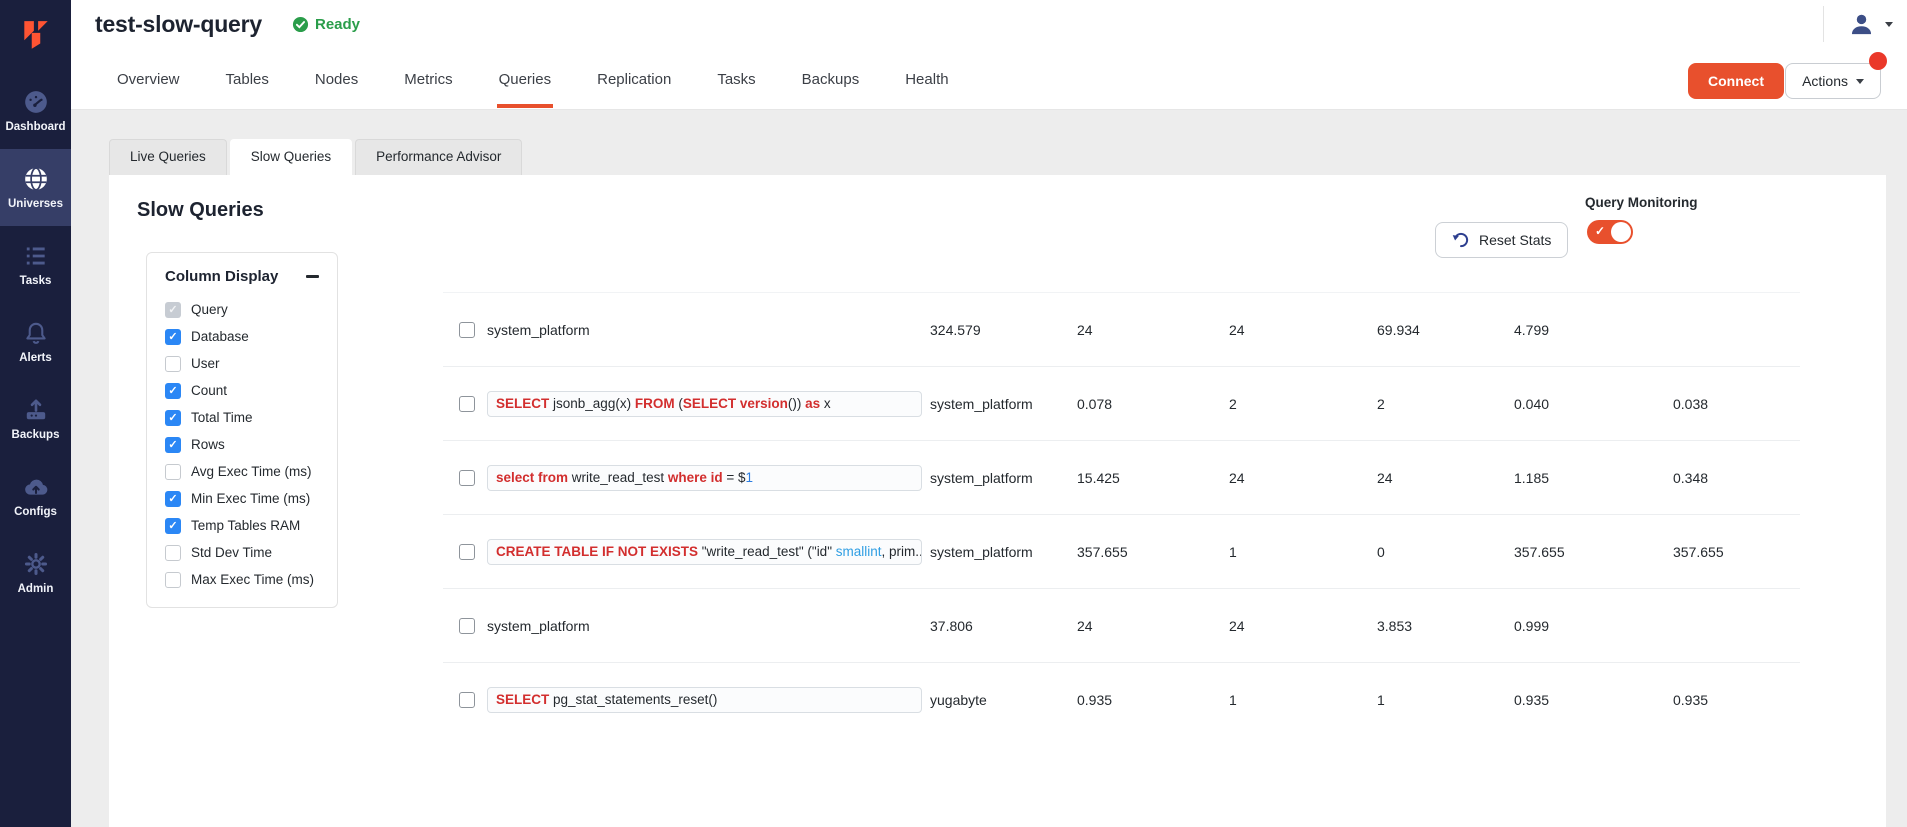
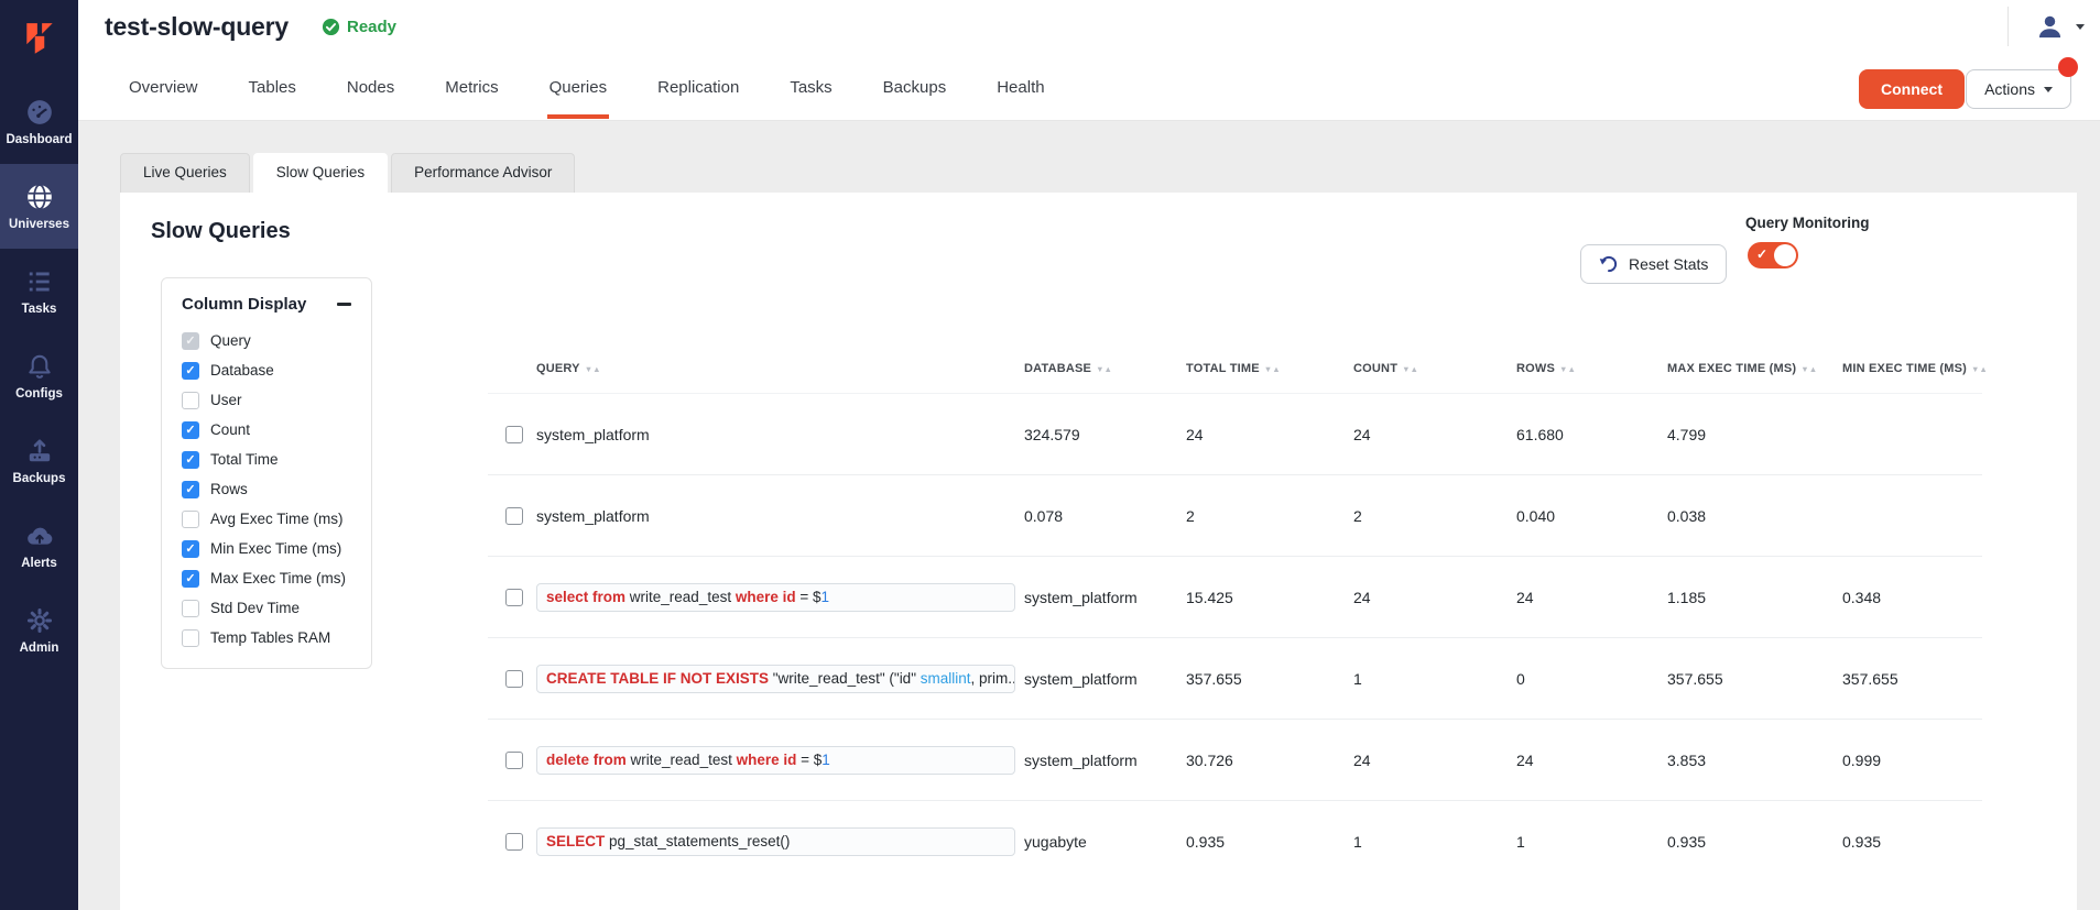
  Dashboard
  Universes
  Tasks
- Alerts
+ Configs
  Backups
- Configs
+ Alerts
  Admin
  test-slow-query
  Ready
  Overview
  Tables
  Nodes
  Metrics
  Queries
  Replication
  Tasks
  Backups
  Health
  Connect
  Actions
  Live Queries
  Slow Queries
  Performance Advisor
  Slow Queries
  Reset Stats
  Query Monitoring
  ✓
  Column Display
  ✓
  Query
  ✓
  Database
  User
  ✓
  Count
  ✓
  Total Time
  ✓
  Rows
  Avg Exec Time (ms)
  ✓
  Min Exec Time (ms)
  ✓
- Temp Tables RAM
+ Max Exec Time (ms)
  Std Dev Time
- Max Exec Time (ms)
+ Temp Tables RAM
+ QUERY ▼▲
+ DATABASE ▼▲
+ TOTAL TIME ▼▲
+ COUNT ▼▲
+ ROWS ▼▲
+ MAX EXEC TIME (MS) ▼▲
+ MIN EXEC TIME (MS) ▼▲
  system_platform
  324.579
  24
  24
- 69.934
+ 61.680
  4.799
- SELECT jsonb_agg(x) FROM (SELECT version()) as x
  system_platform
  0.078
  2
  2
  0.040
  0.038
  select from write_read_test where id = $1
  system_platform
  15.425
  24
  24
  1.185
  0.348
  CREATE TABLE IF NOT EXISTS "write_read_test" ("id" smallint, prim..
  system_platform
  357.655
  1
  0
  357.655
  357.655
+ delete from write_read_test where id = $1
  system_platform
- 37.806
+ 30.726
  24
  24
  3.853
  0.999
  SELECT pg_stat_statements_reset()
  yugabyte
  0.935
  1
  1
  0.935
  0.935
